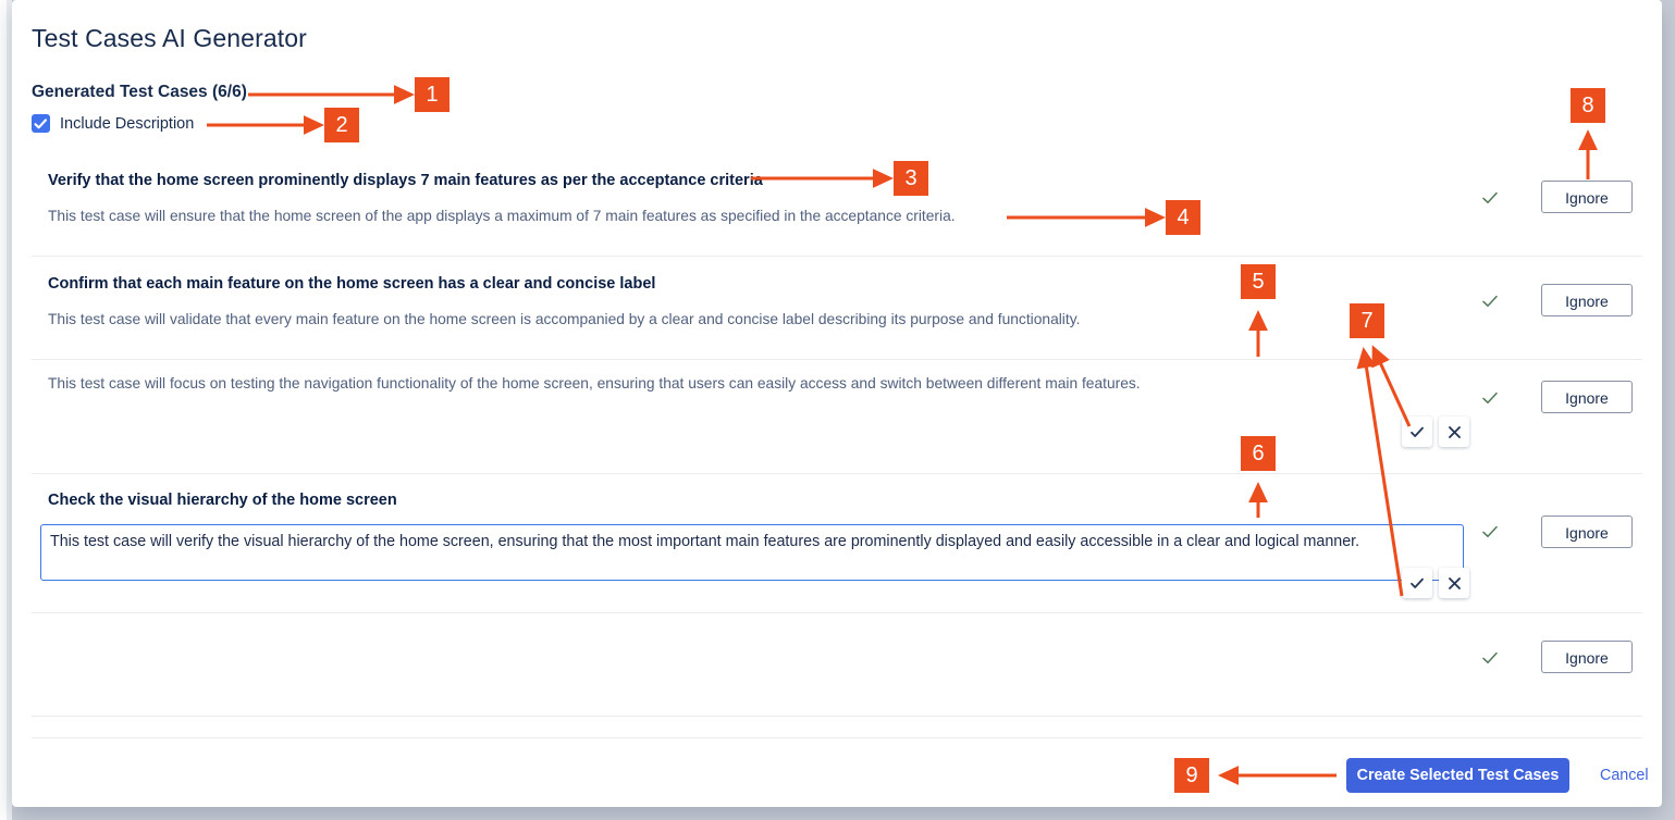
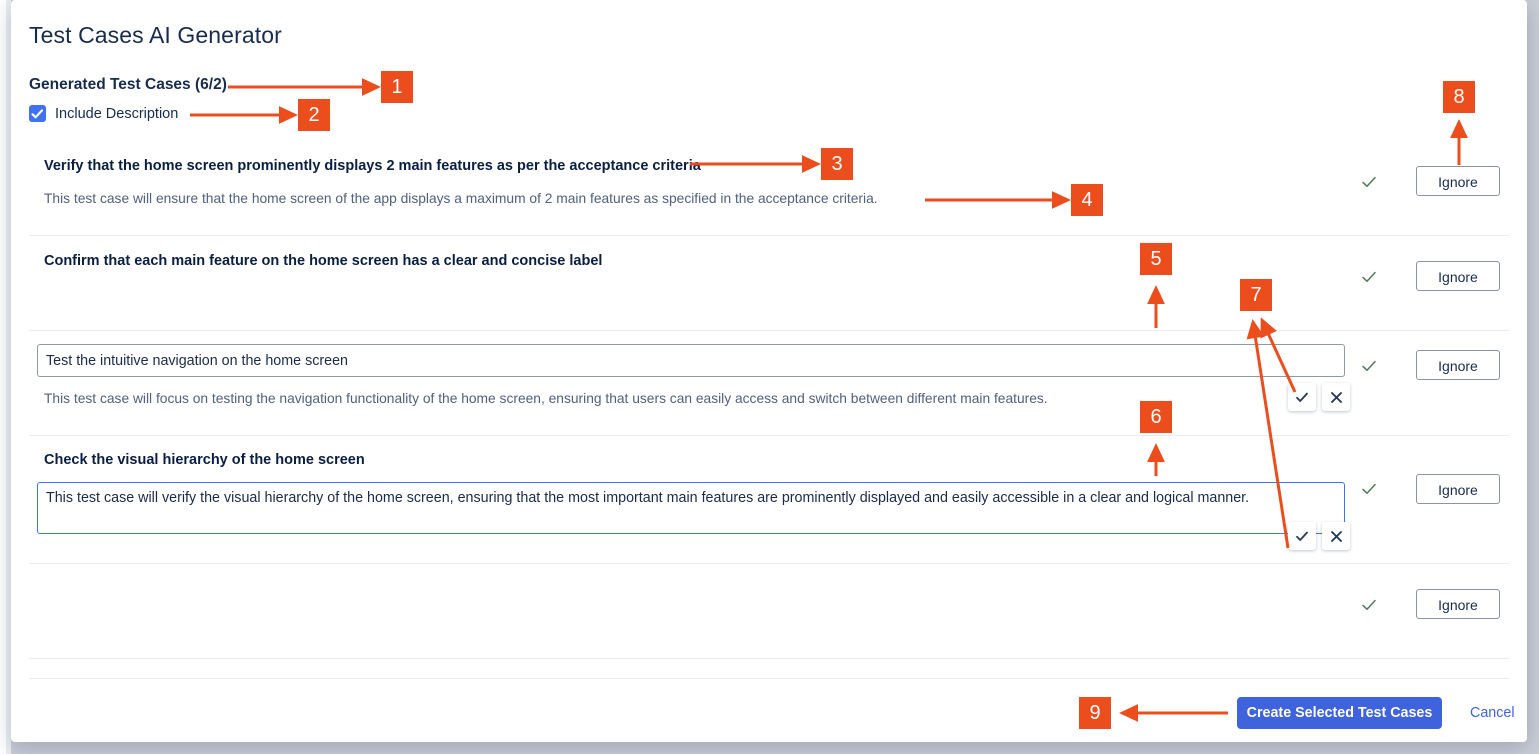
  Test Cases AI Generator
- Generated Test Cases (6/6)
+ Generated Test Cases (6/2)
  Include Description
- Verify that the home screen prominently displays 7 main features as per the acceptance criteria
+ Verify that the home screen prominently displays 2 main features as per the acceptance criteria
- This test case will ensure that the home screen of the app displays a maximum of 7 main features as specified in the acceptance criteria.
+ This test case will ensure that the home screen of the app displays a maximum of 2 main features as specified in the acceptance criteria.
  Ignore
  Confirm that each main feature on the home screen has a clear and concise label
- This test case will validate that every main feature on the home screen is accompanied by a clear and concise label describing its purpose and functionality.
  Ignore
+ Test the intuitive navigation on the home screen
  This test case will focus on testing the navigation functionality of the home screen, ensuring that users can easily access and switch between different main features.
  Ignore
  Check the visual hierarchy of the home screen
  This test case will verify the visual hierarchy of the home screen, ensuring that the most important main features are prominently displayed and easily accessible in a clear and logical manner.
  Ignore
  Ignore
  Create Selected Test Cases
  Cancel
  1
  2
  3
  4
  5
  6
  7
  8
  9
